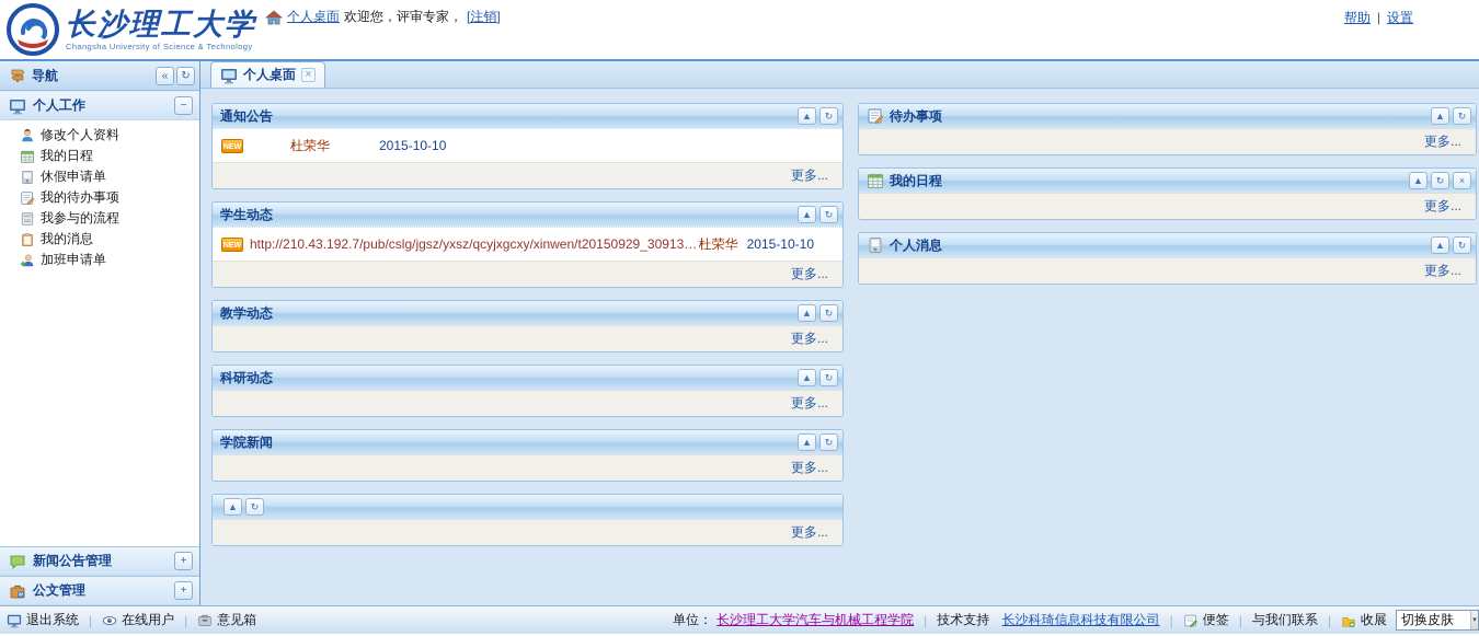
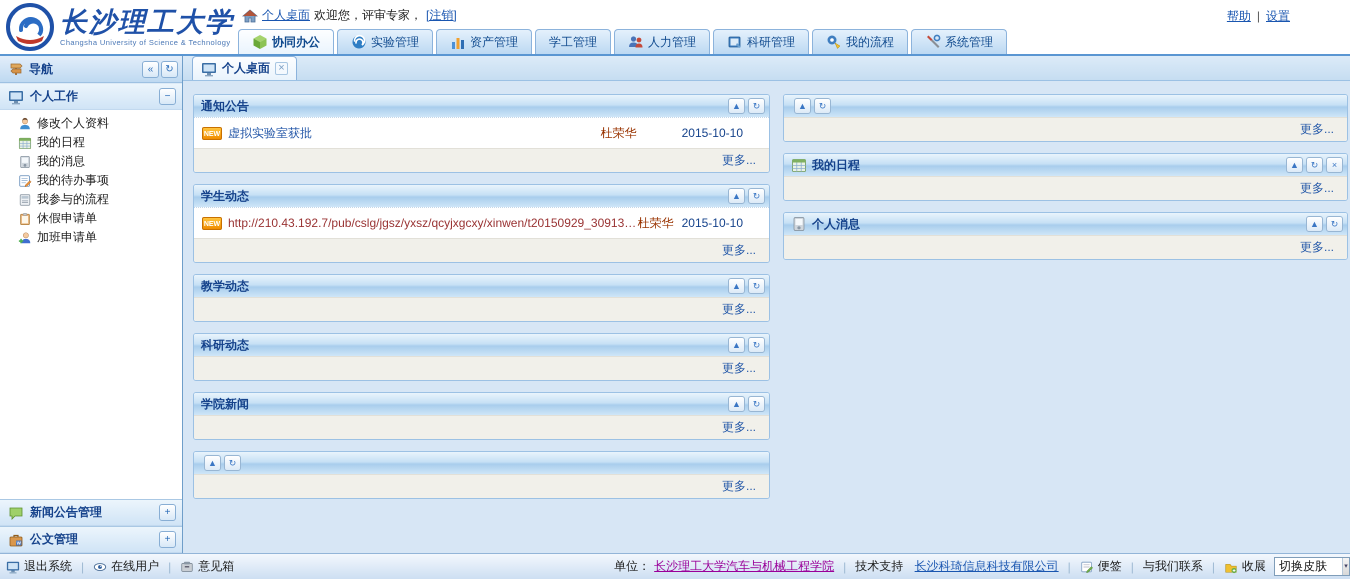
  长沙理工大学
  Changsha University of Science & Technology
  个人桌面
  欢迎您，评审专家，
  [注销]
  帮助 | 设置
+ 协同办公
+ 实验管理
+ 资产管理
+ 学工管理
+ 人力管理
+ 科研管理
+ 我的流程
+ 系统管理
  导航
  «
  ↻
  个人工作
  −
  修改个人资料
  我的日程
- 休假申请单
+ 我的消息
  我的待办事项
  我参与的流程
- 我的消息
+ 休假申请单
  加班申请单
  新闻公告管理
  +
  公文管理
  +
  个人桌面
  ×
  通知公告
  ▲
  ↻
+ 虚拟实验室获批
  杜荣华
  2015-10-10
  更多...
  学生动态
  ▲
  ↻
  http://210.43.192.7/pub/cslg/jgsz/yxsz/qcyjxgcxy/xinwen/t20150929_309132.
  杜荣华
  2015-10-10
  更多...
  教学动态
  ▲
  ↻
  更多...
  科研动态
  ▲
  ↻
  更多...
  学院新闻
  ▲
  ↻
  更多...
  ▲
  ↻
  更多...
- 待办事项
  ▲
  ↻
  更多...
  我的日程
  ▲
  ↻
  ×
  更多...
  个人消息
  ▲
  ↻
  更多...
  退出系统
  |
  在线用户
  |
  意见箱
  单位：
  长沙理工大学汽车与机械工程学院
  |
  技术支持
  长沙科琦信息科技有限公司
  |
  便签
  |
  与我们联系
  |
  收展
  切换皮肤
